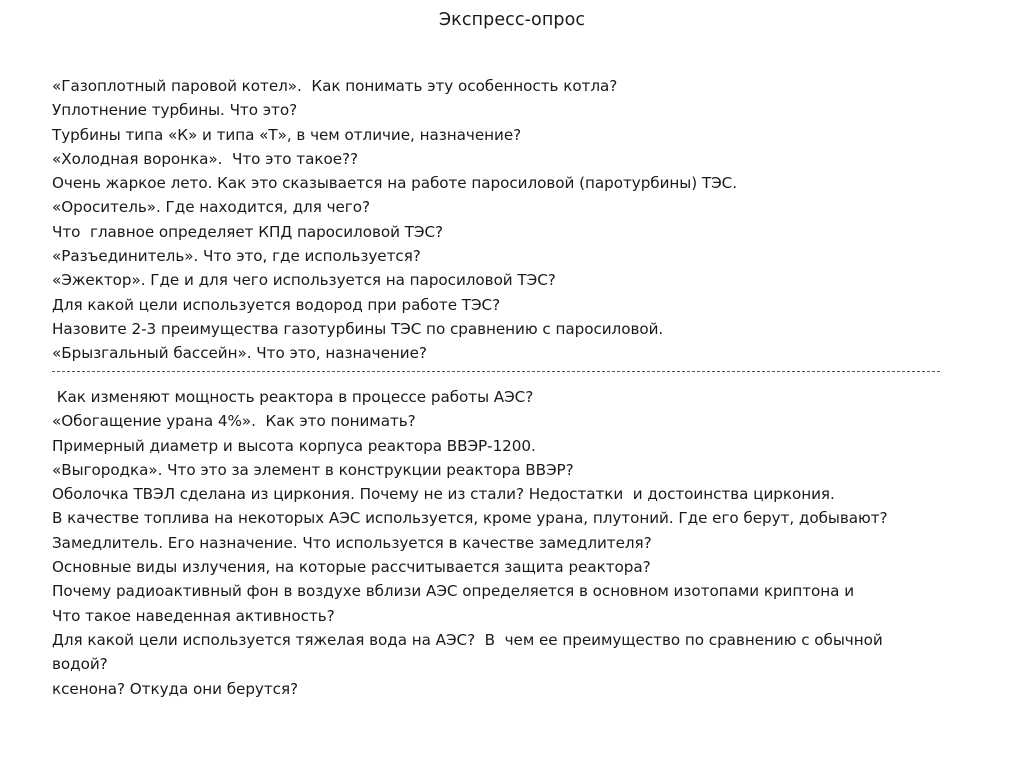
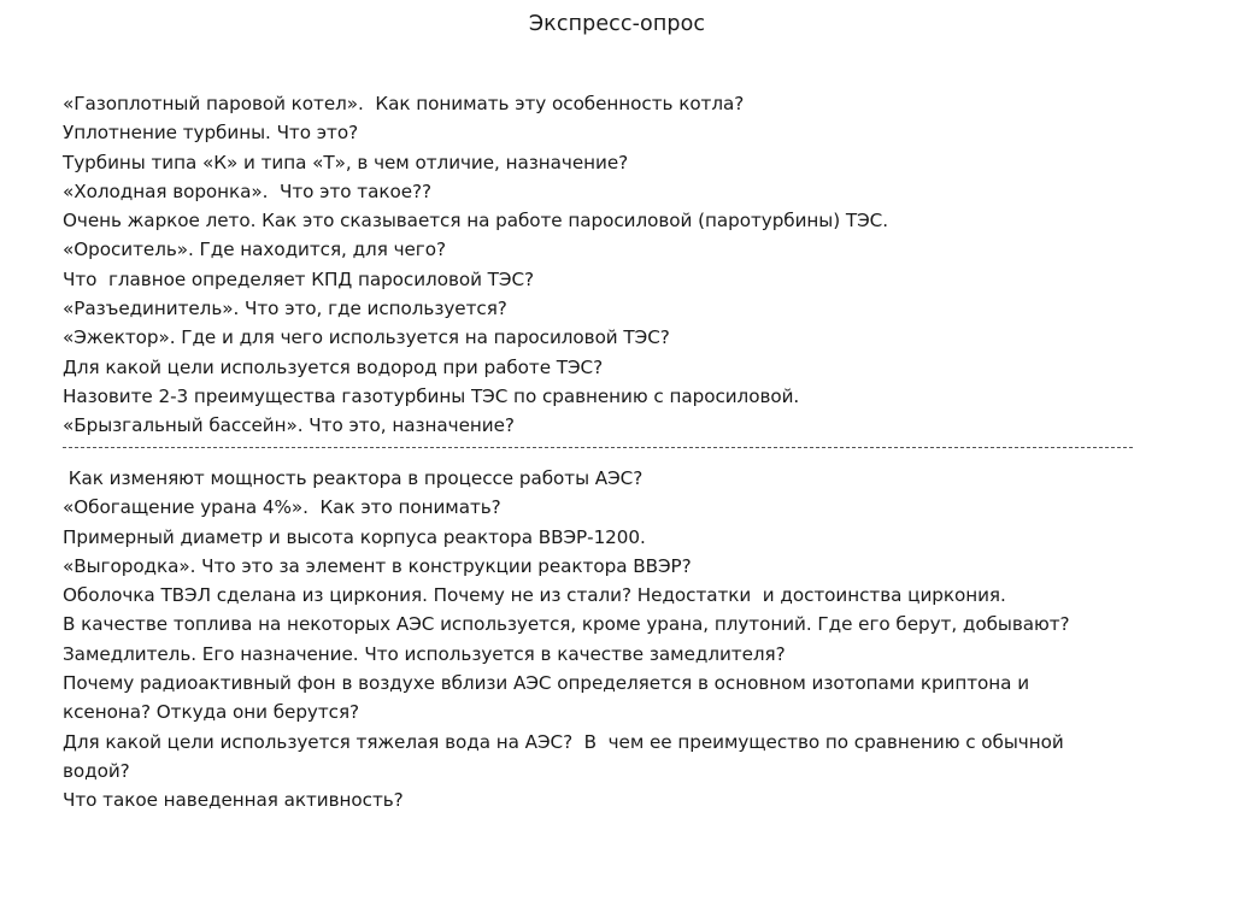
  Экспресс-опрос
  «Газоплотный паровой котел». Как понимать эту особенность котла?
  Уплотнение турбины. Что это?
  Турбины типа «К» и типа «Т», в чем отличие, назначение?
  «Холодная воронка». Что это такое??
  Очень жаркое лето. Как это сказывается на работе паросиловой (паротурбины) ТЭС.
  «Ороситель». Где находится, для чего?
  Что главное определяет КПД паросиловой ТЭС?
  «Разъединитель». Что это, где используется?
  «Эжектор». Где и для чего используется на паросиловой ТЭС?
  Для какой цели используется водород при работе ТЭС?
  Назовите 2-3 преимущества газотурбины ТЭС по сравнению с паросиловой.
  «Брызгальный бассейн». Что это, назначение?
  Как изменяют мощность реактора в процессе работы АЭС?
  «Обогащение урана 4%». Как это понимать?
  Примерный диаметр и высота корпуса реактора ВВЭР-1200.
  «Выгородка». Что это за элемент в конструкции реактора ВВЭР?
  Оболочка ТВЭЛ сделана из циркония. Почему не из стали? Недостатки и достоинства циркония.
  В качестве топлива на некоторых АЭС используется, кроме урана, плутоний. Где его берут, добывают?
  Замедлитель. Его назначение. Что используется в качестве замедлителя?
- Основные виды излучения, на которые рассчитывается защита реактора?
  Почему радиоактивный фон в воздухе вблизи АЭС определяется в основном изотопами криптона и
- Что такое наведенная активность?
+ ксенона? Откуда они берутся?
  Для какой цели используется тяжелая вода на АЭС? В чем ее преимущество по сравнению с обычной
  водой?
- ксенона? Откуда они берутся?
+ Что такое наведенная активность?
